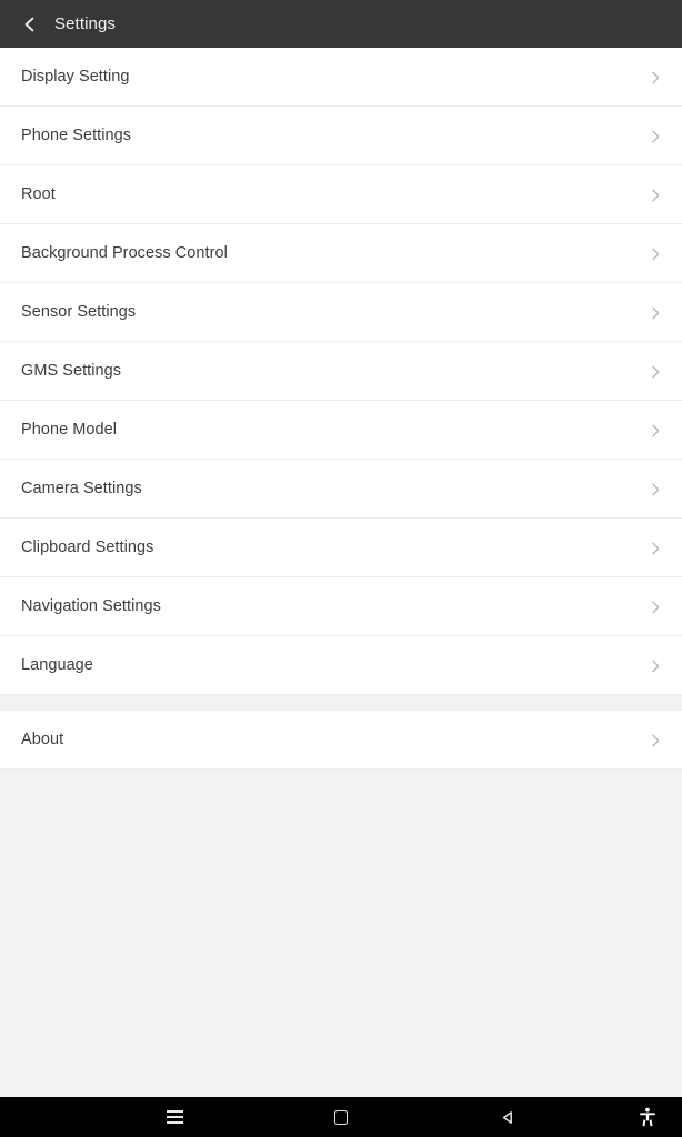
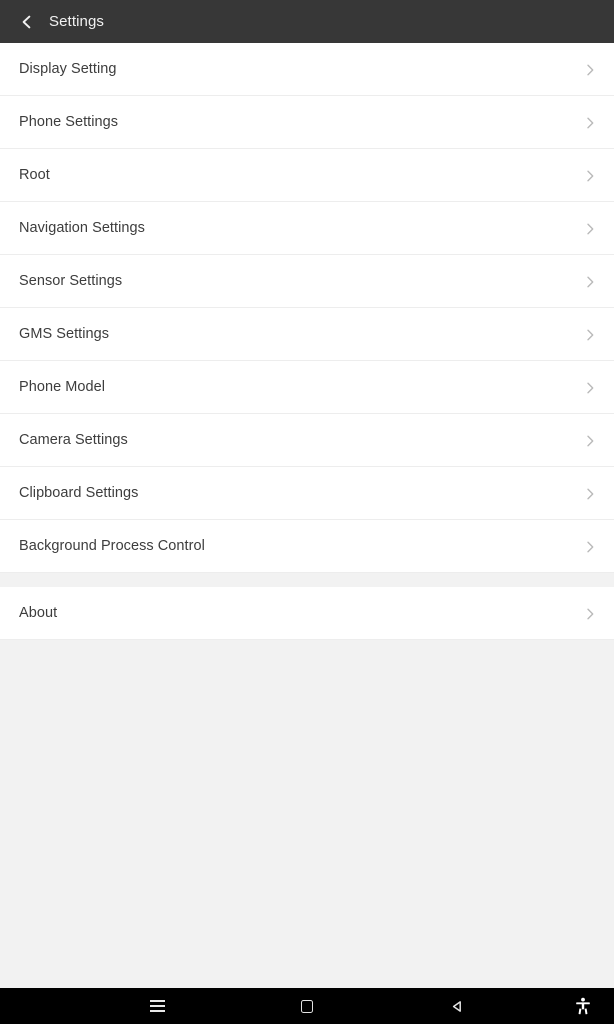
  Settings
  Display Setting
  Phone Settings
  Root
- Background Process Control
+ Navigation Settings
  Sensor Settings
  GMS Settings
  Phone Model
  Camera Settings
  Clipboard Settings
- Navigation Settings
+ Background Process Control
- Language
  About
